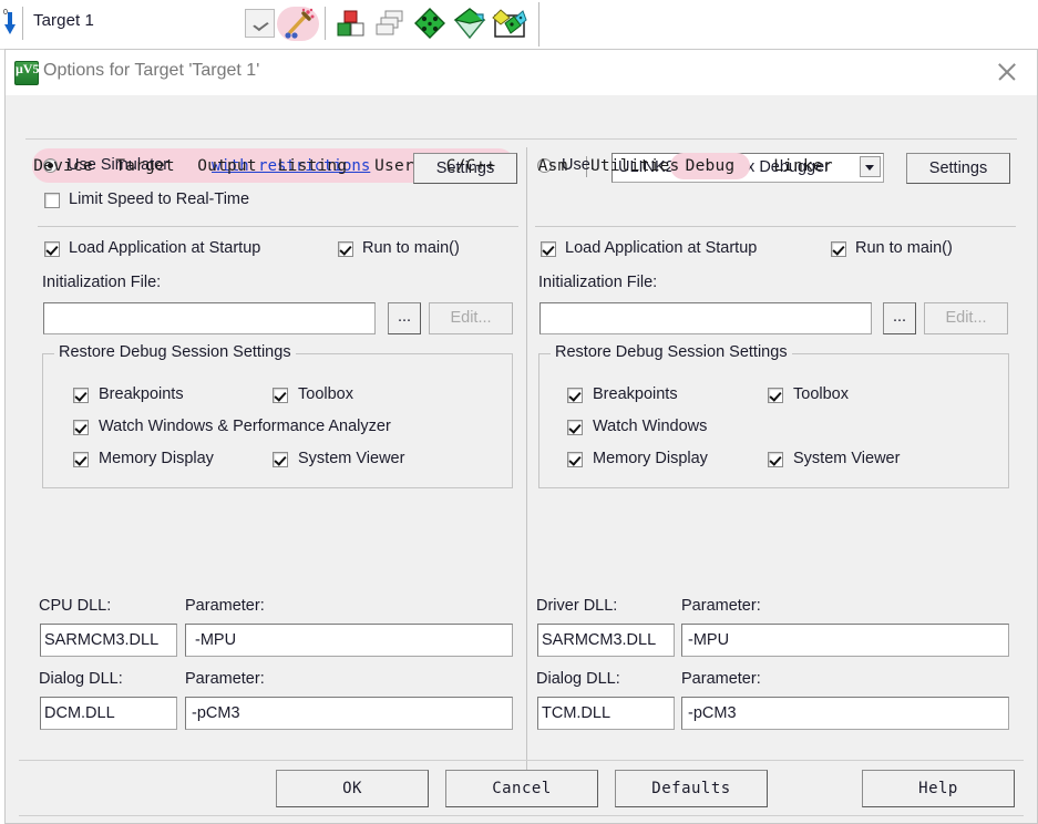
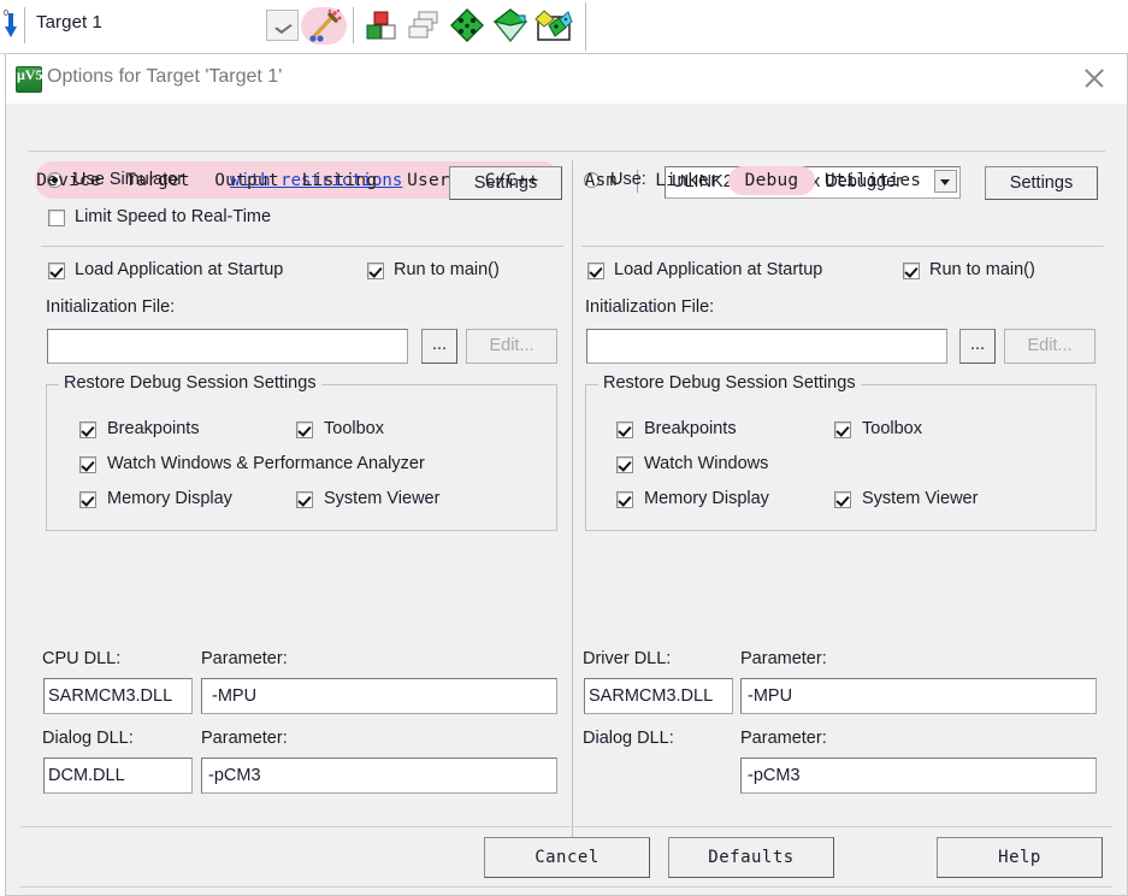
  Target 1
  μV5
  Options for Target 'Target 1'
  Device
  Target
  Output
  Listing
  User
  C/C++
  Asm
- Utilities
+ Linker
  Debug
- Linker
+ Utilities
  Use Simulator
  with restrictions
  Settings
  Limit Speed to Real-Time
  Load Application at Startup
  Run to main()
  Initialization File:
  ...
  Edit...
  Restore Debug Session Settings
  Breakpoints
  Toolbox
  Watch Windows & Performance Analyzer
  Memory Display
  System Viewer
  CPU DLL:
  Parameter:
  SARMCM3.DLL
  -MPU
  Dialog DLL:
  Parameter:
  DCM.DLL
  -pCM3
  Use:
  Settings
  Load Application at Startup
  Run to main()
  Initialization File:
  ...
  Edit...
  Restore Debug Session Settings
  Breakpoints
  Toolbox
  Watch Windows
  Memory Display
  System Viewer
  Driver DLL:
  Parameter:
  SARMCM3.DLL
  -MPU
  Dialog DLL:
  Parameter:
- TCM.DLL
  -pCM3
- OK
  Cancel
  Defaults
  Help
